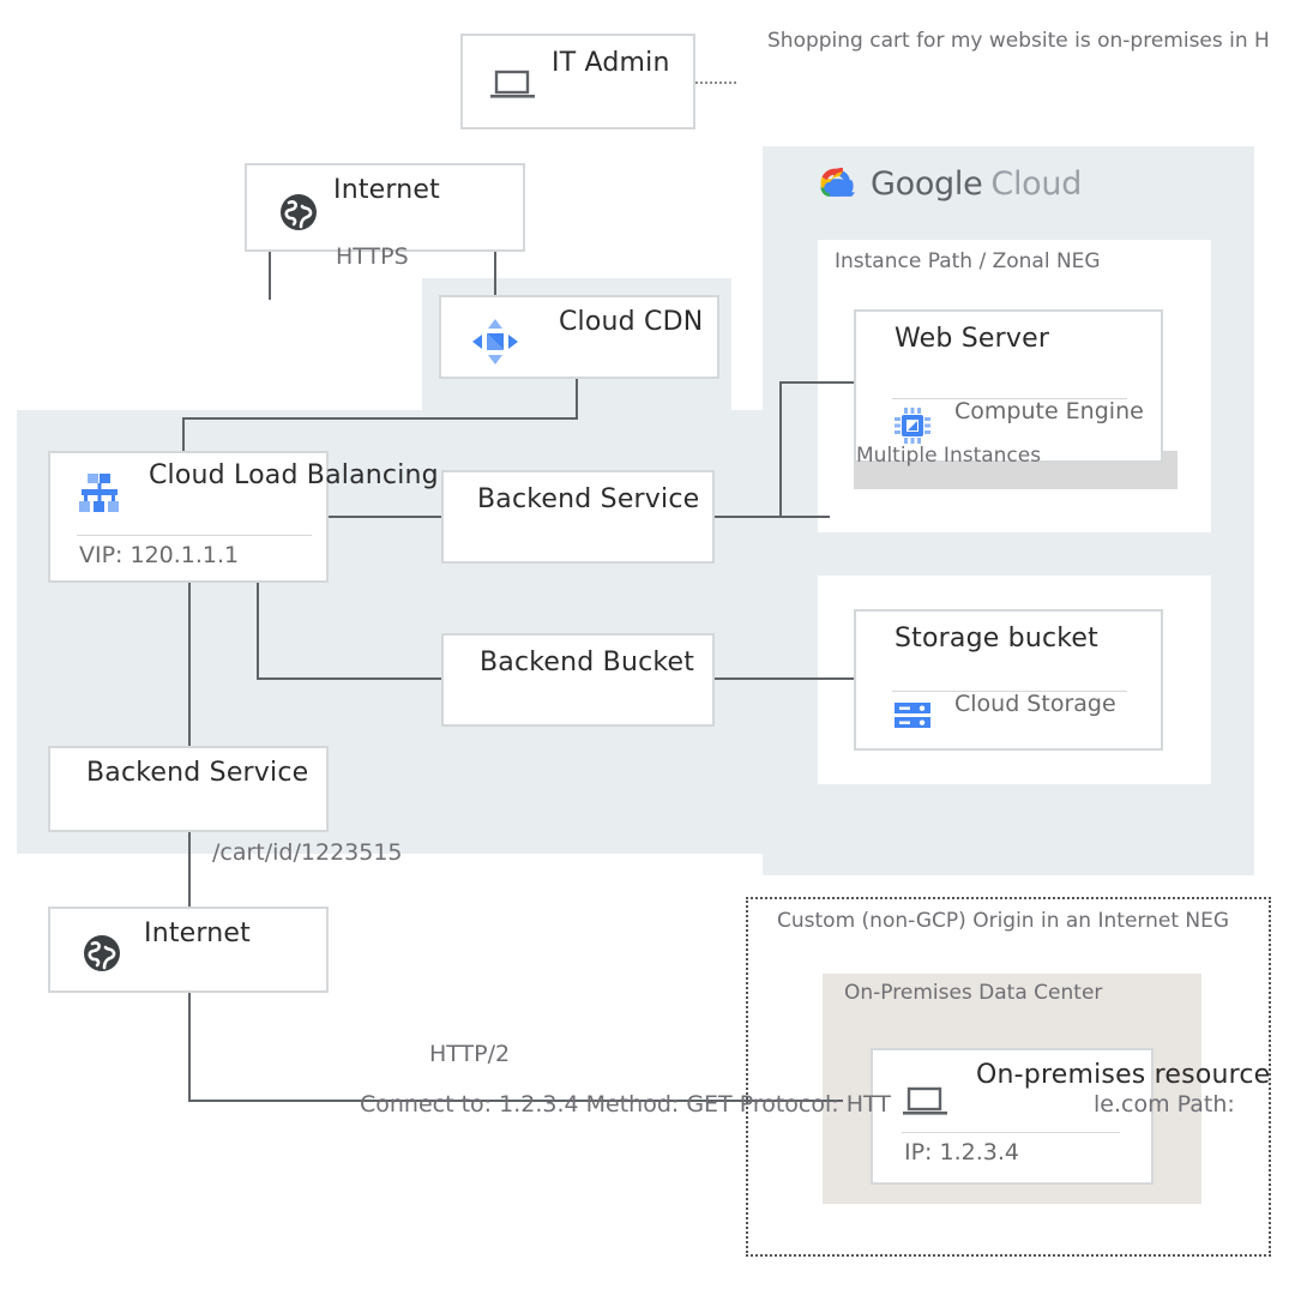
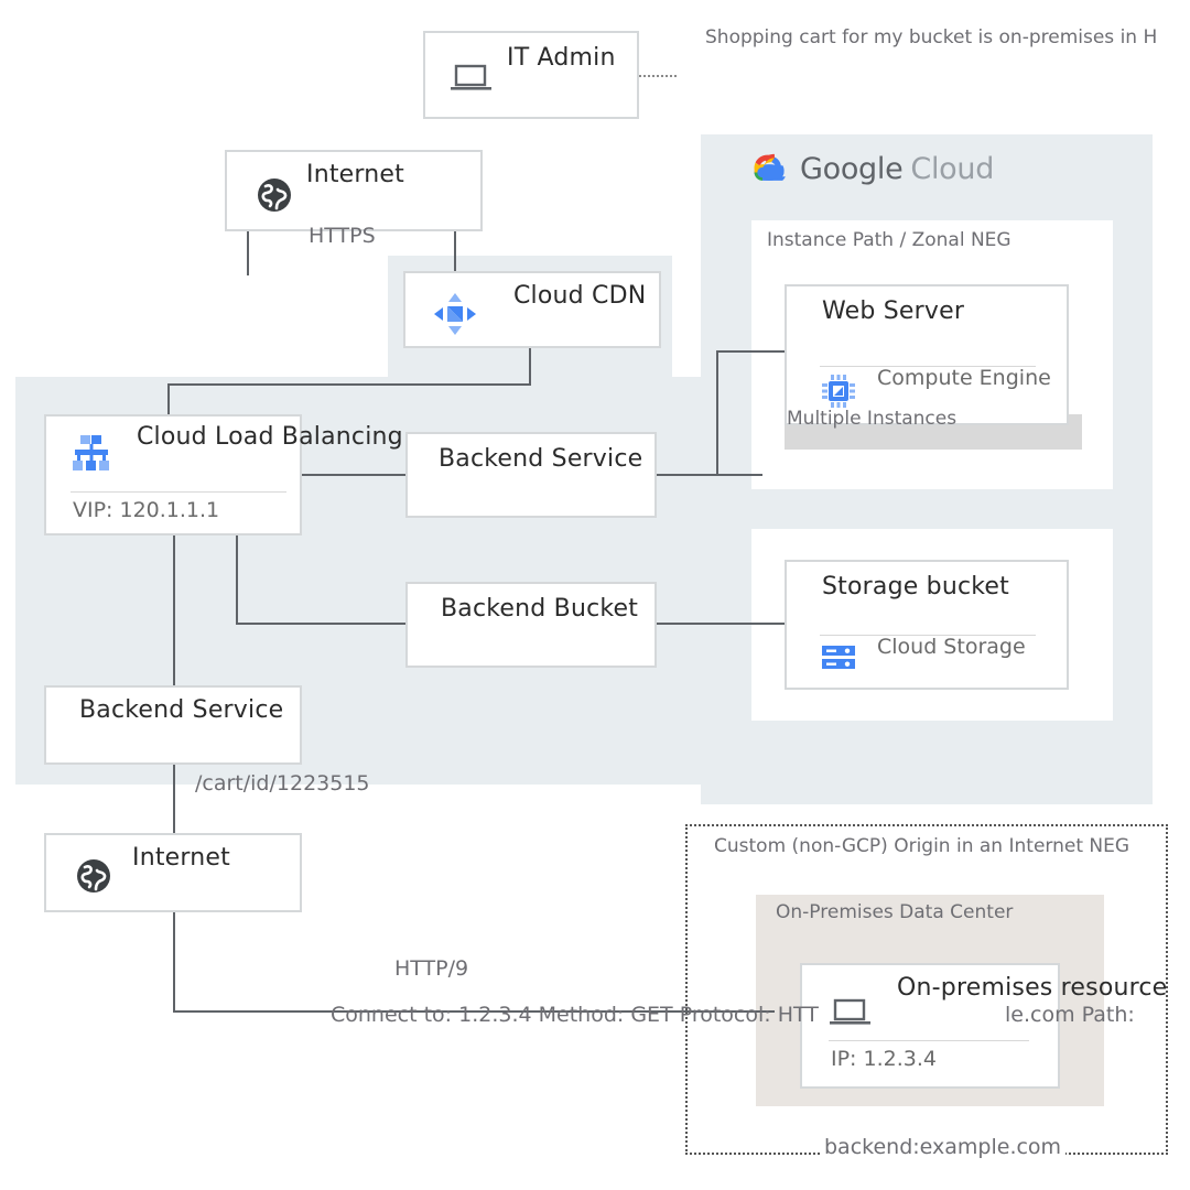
- Shopping cart for my website is on-premises in H
+ Shopping cart for my bucket is on-premises in H
  IT Admin
  Google
  Cloud
  Instance Path / Zonal NEG
  Internet
  HTTPS
  Cloud CDN
  Web Server
  Compute Engine
  Multiple Instances
  Storage bucket
  Cloud Storage
  Cloud Load Balancing
  VIP: 120.1.1.1
  Backend Service
  Backend Bucket
  Backend Service
  /cart/id/1223515
  Internet
- HTTP/2
+ HTTP/9
  Custom (non-GCP) Origin in an Internet NEG
  On-Premises Data Center
  On-premises resource
  IP: 1.2.3.4
  Connect to: 1.2.3.4 Method: GET Protocol: HTT
  le.com Path:
+ backend:example.com
